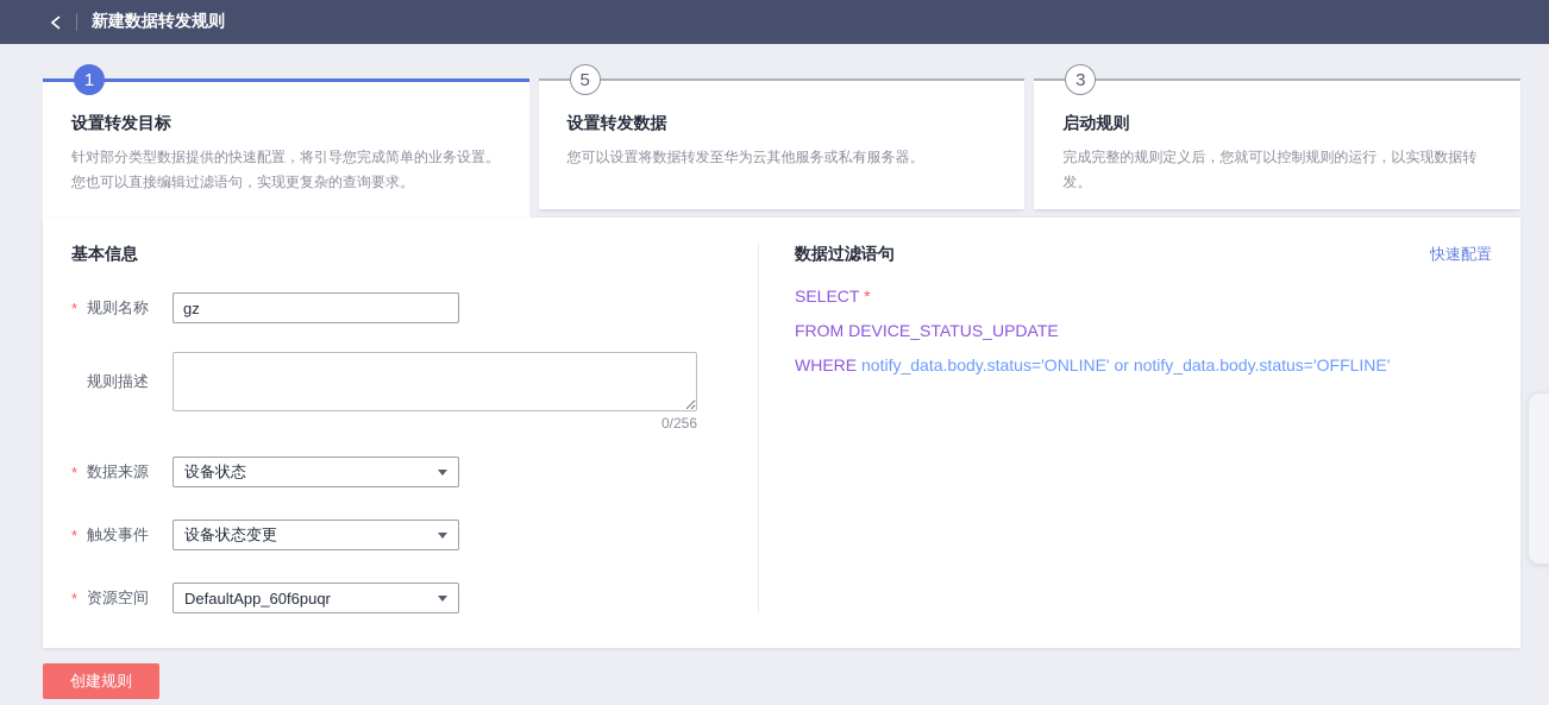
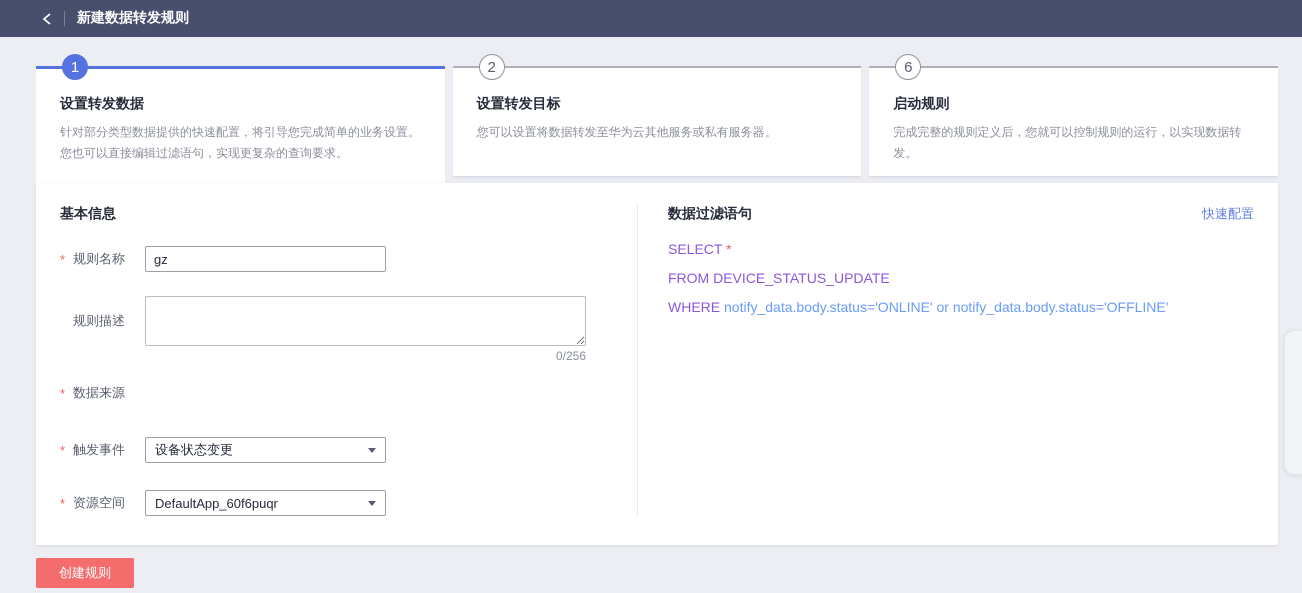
  新建数据转发规则
  1
- 设置转发目标
+ 设置转发数据
  针对部分类型数据提供的快速配置，将引导您完成简单的业务设置。您也可以直接编辑过滤语句，实现更复杂的查询要求。
- 5
+ 2
- 设置转发数据
+ 设置转发目标
  您可以设置将数据转发至华为云其他服务或私有服务器。
- 3
+ 6
  启动规则
  完成完整的规则定义后，您就可以控制规则的运行，以实现数据转发。
  基本信息
  *
  规则名称
  gz
  规则描述
  0/256
  *
  数据来源
- 设备状态
  *
  触发事件
  设备状态变更
  *
  资源空间
  DefaultApp_60f6puqr
  数据过滤语句
  快速配置
  SELECT *
  FROM DEVICE_STATUS_UPDATE
  WHERE notify_data.body.status='ONLINE' or notify_data.body.status='OFFLINE'
  创建规则
